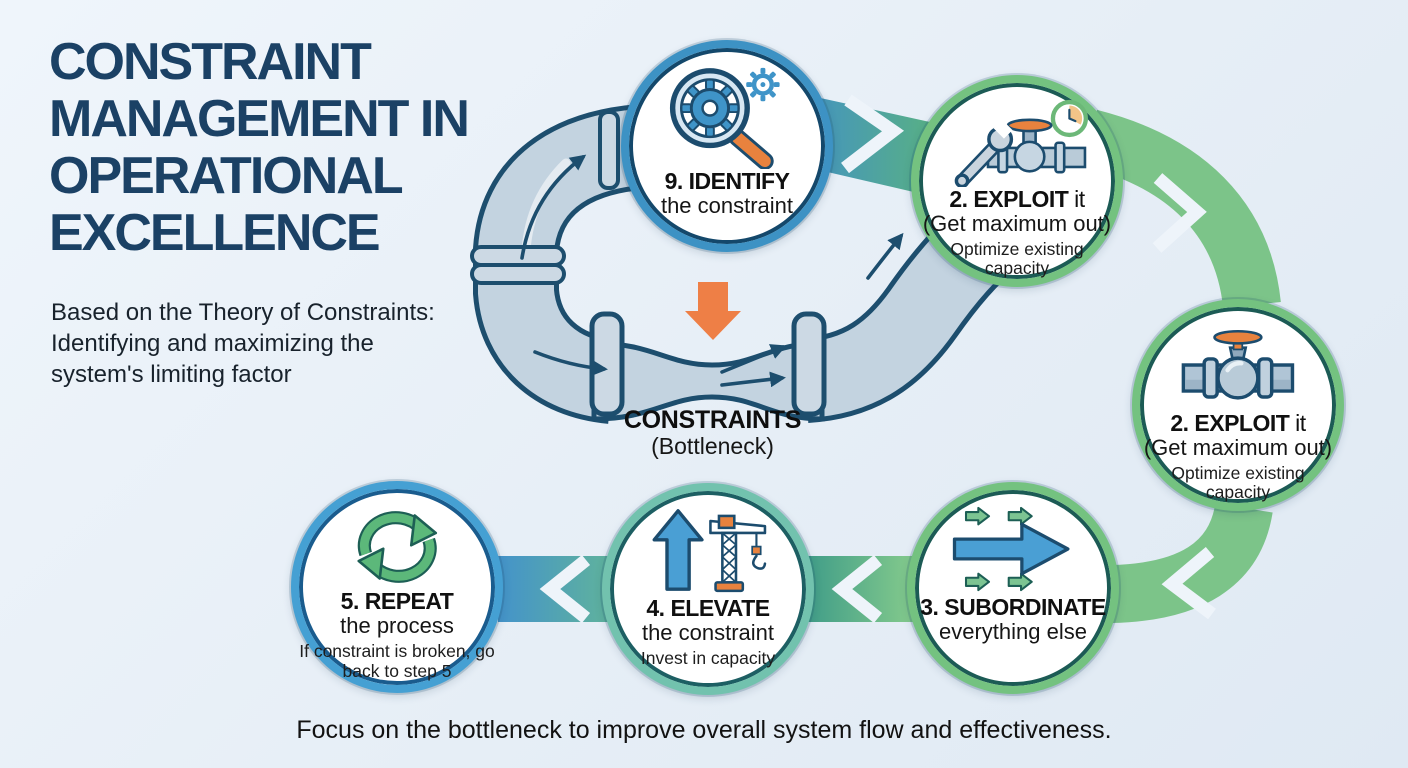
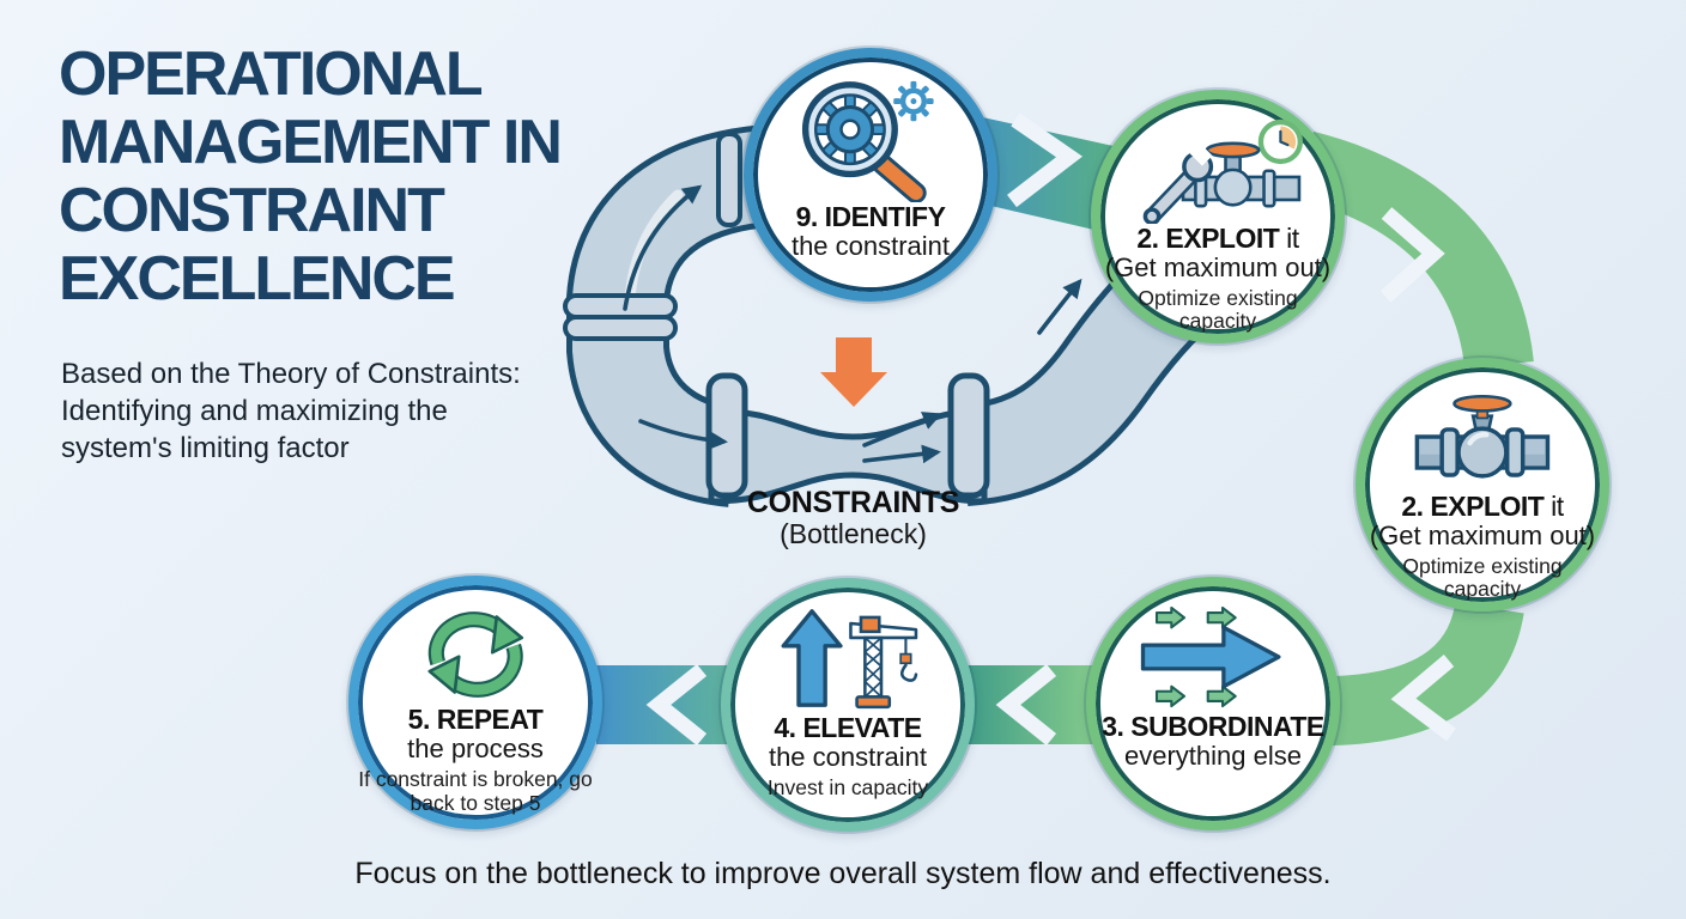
- CONSTRAINT
+ OPERATIONAL
  MANAGEMENT IN
- OPERATIONAL
+ CONSTRAINT
  EXCELLENCE
  Based on the Theory of Constraints:
  Identifying and maximizing the
  system's limiting factor
  9. IDENTIFY
  the constraint
  2. EXPLOIT it
  (Get maximum out)
  Optimize existing capacity
  2. EXPLOIT it
  (Get maximum out)
  Optimize existing capacity
  3. SUBORDINATE
  everything else
  4. ELEVATE
  the constraint
  Invest in capacity
  5. REPEAT
  the process
  If constraint is broken, go back to step 5
  CONSTRAINTS
  (Bottleneck)
  Focus on the bottleneck to improve overall system flow and effectiveness.
